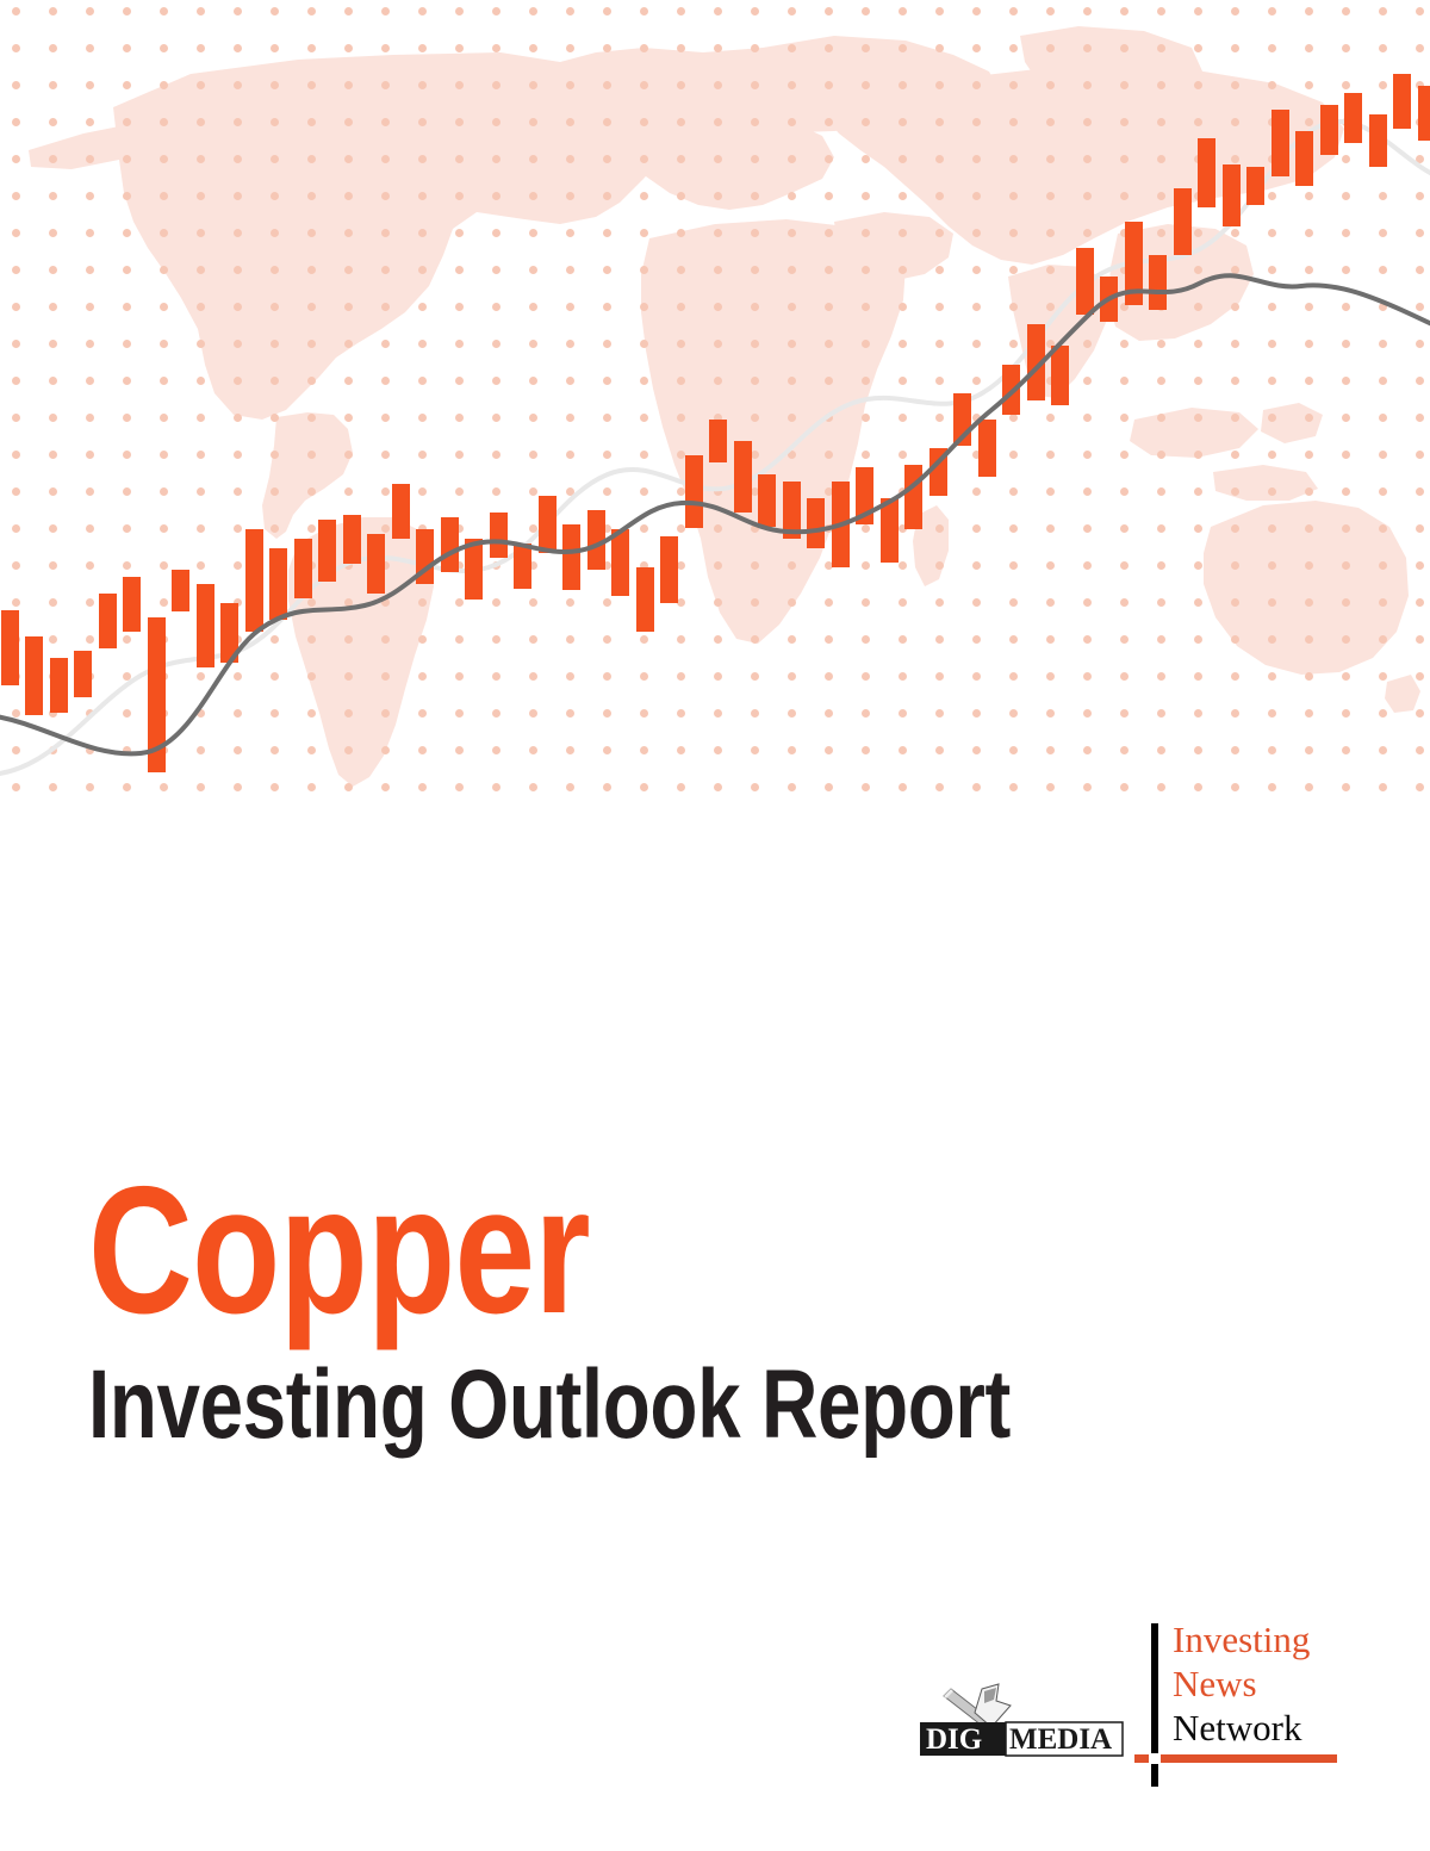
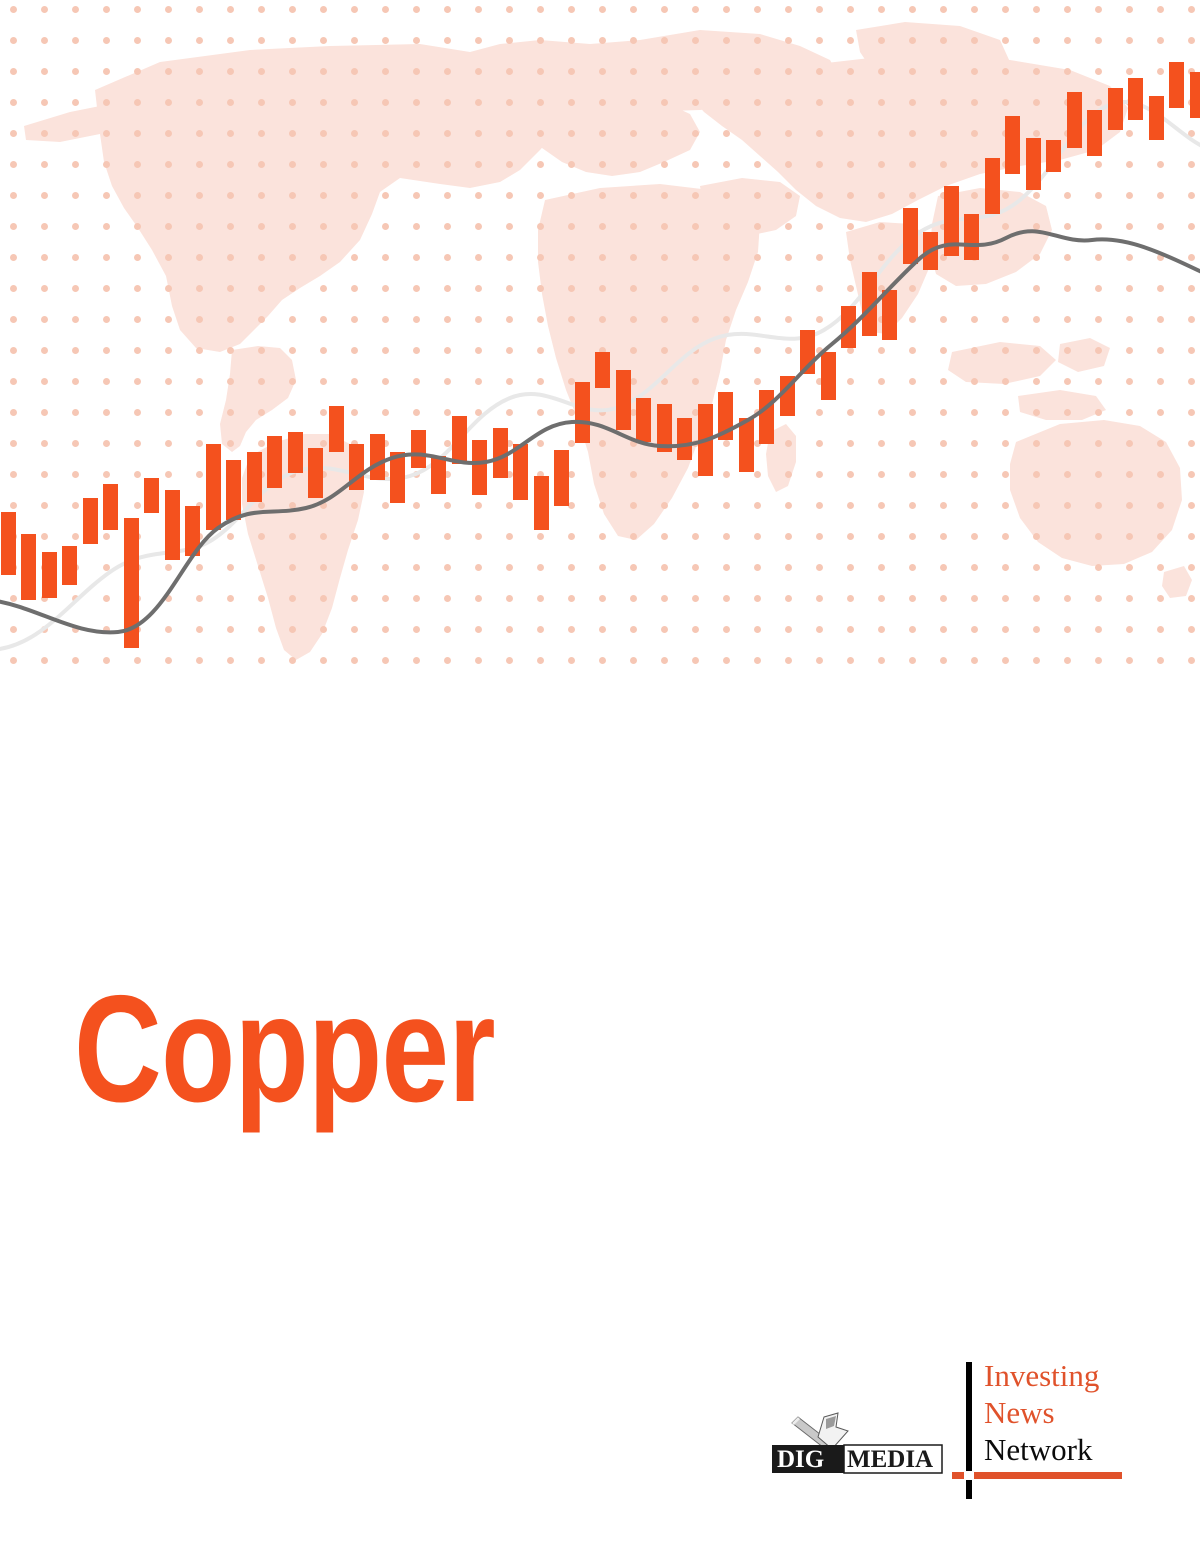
  Copper
- Investing Outlook Report
  DIG
  MEDIA
  Investing
  News
  Network
